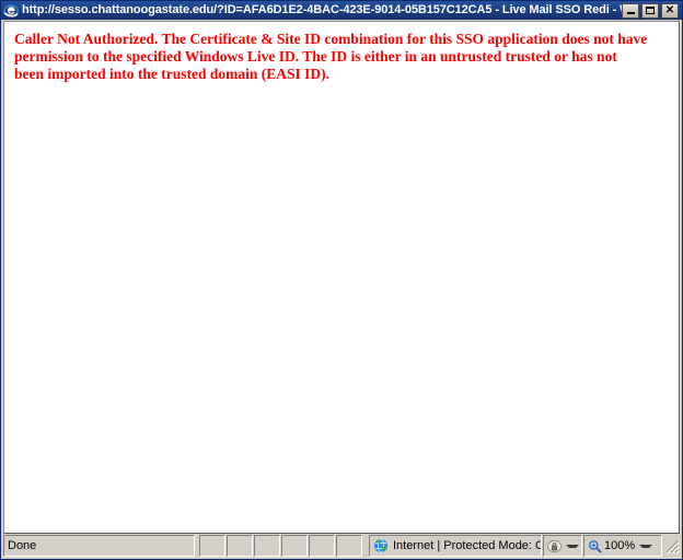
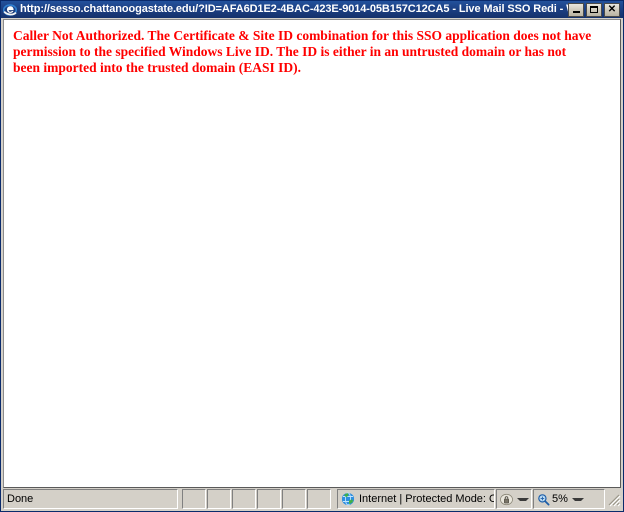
  http://sesso.chattanoogastate.edu/?ID=AFA6D1E2-4BAC-423E-9014-05B157C12CA5 - Live Mail SSO Redi -
  ✕
- Caller Not Authorized. The Certificate & Site ID combination for this SSO application does not have permission to the specified Windows Live ID. The ID is either in an untrusted trusted or has not been imported into the trusted domain (EASI ID).
+ Caller Not Authorized. The Certificate & Site ID combination for this SSO application does not have permission to the specified Windows Live ID. The ID is either in an untrusted domain or has not been imported into the trusted domain (EASI ID).
  Done
  Internet | Protected Mode: O
- 100%
+ 5%
